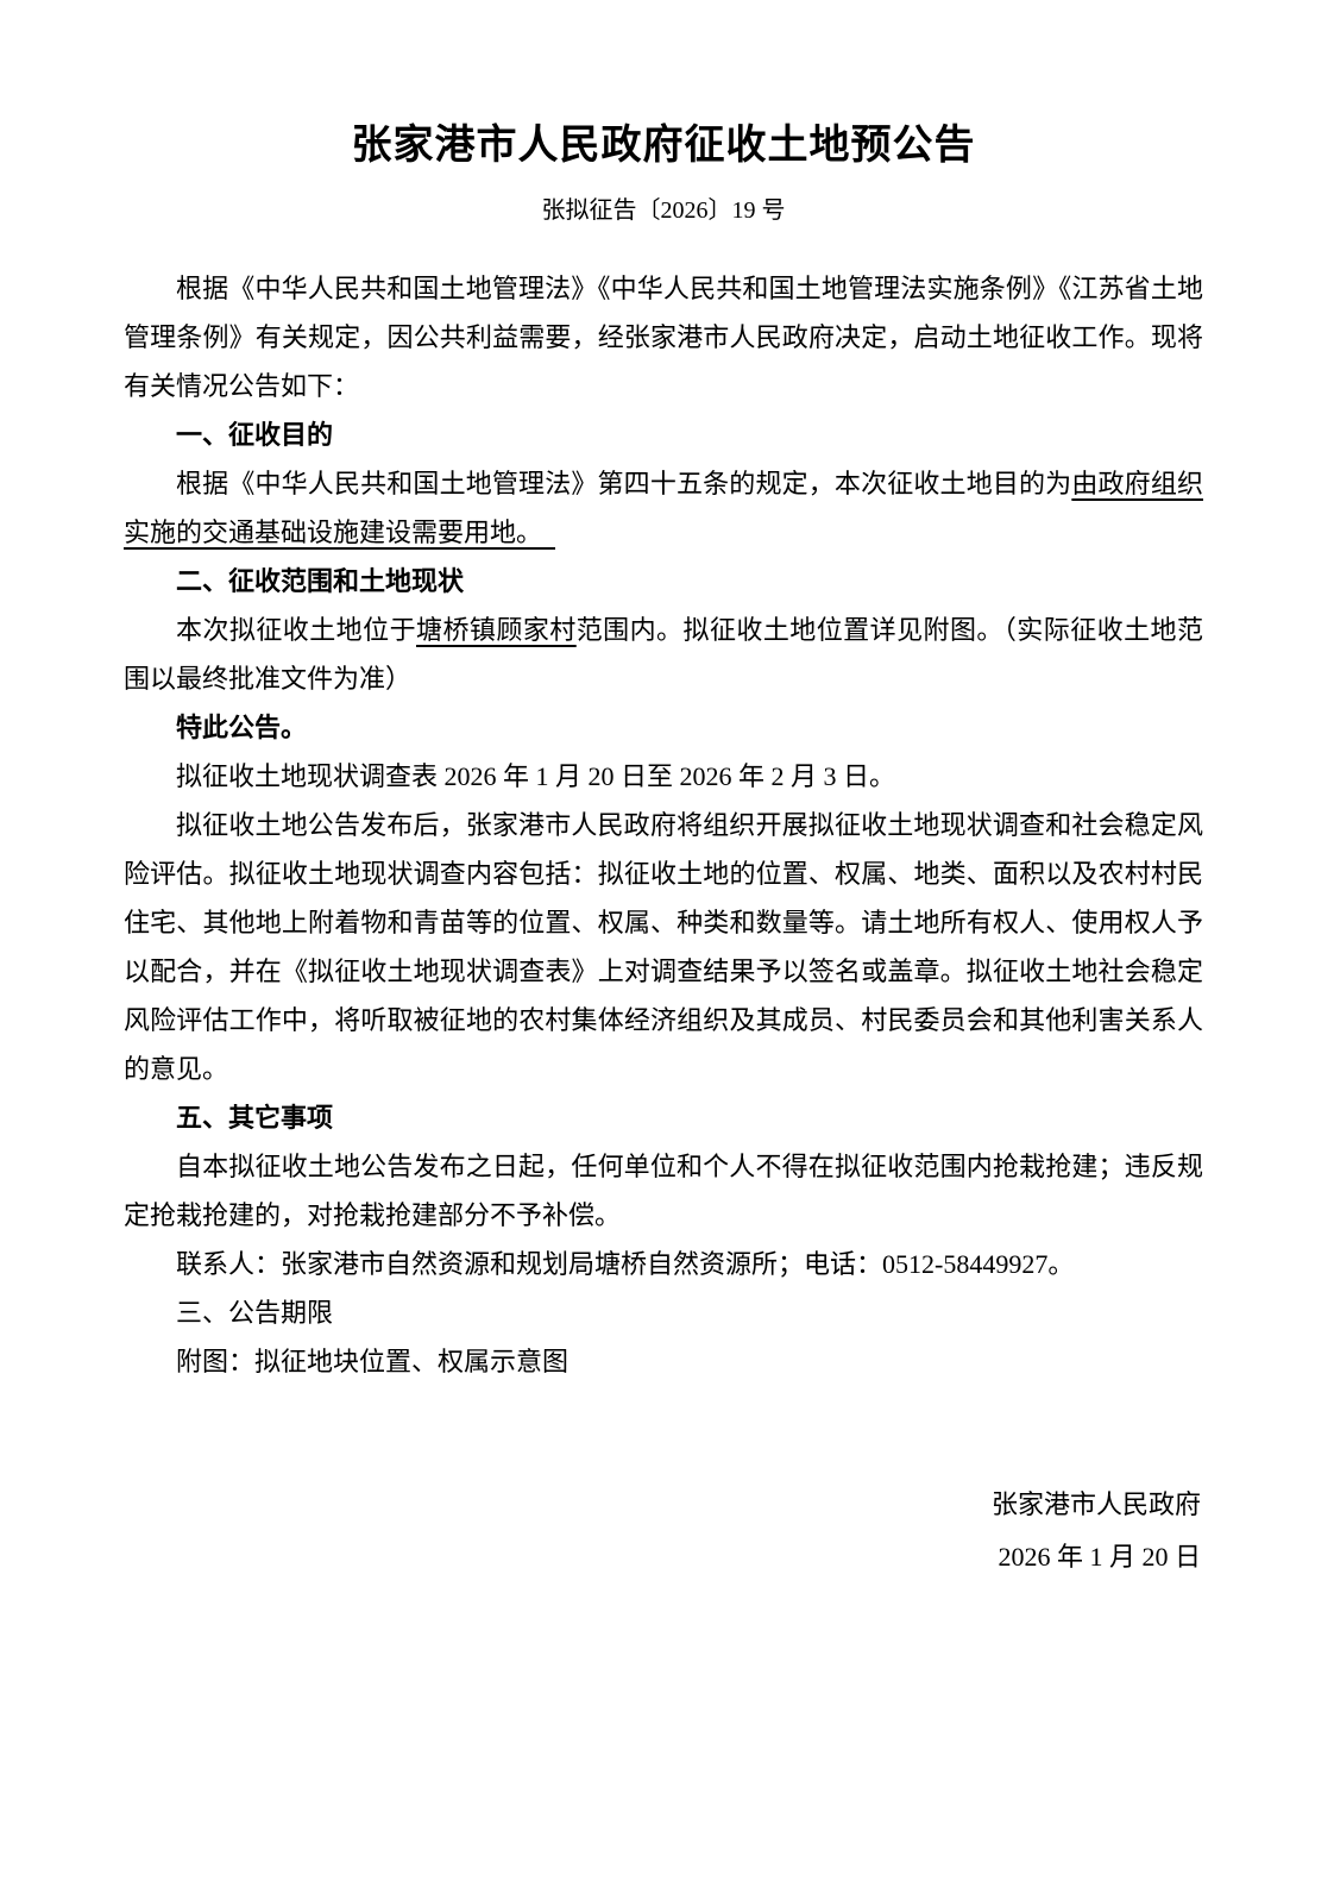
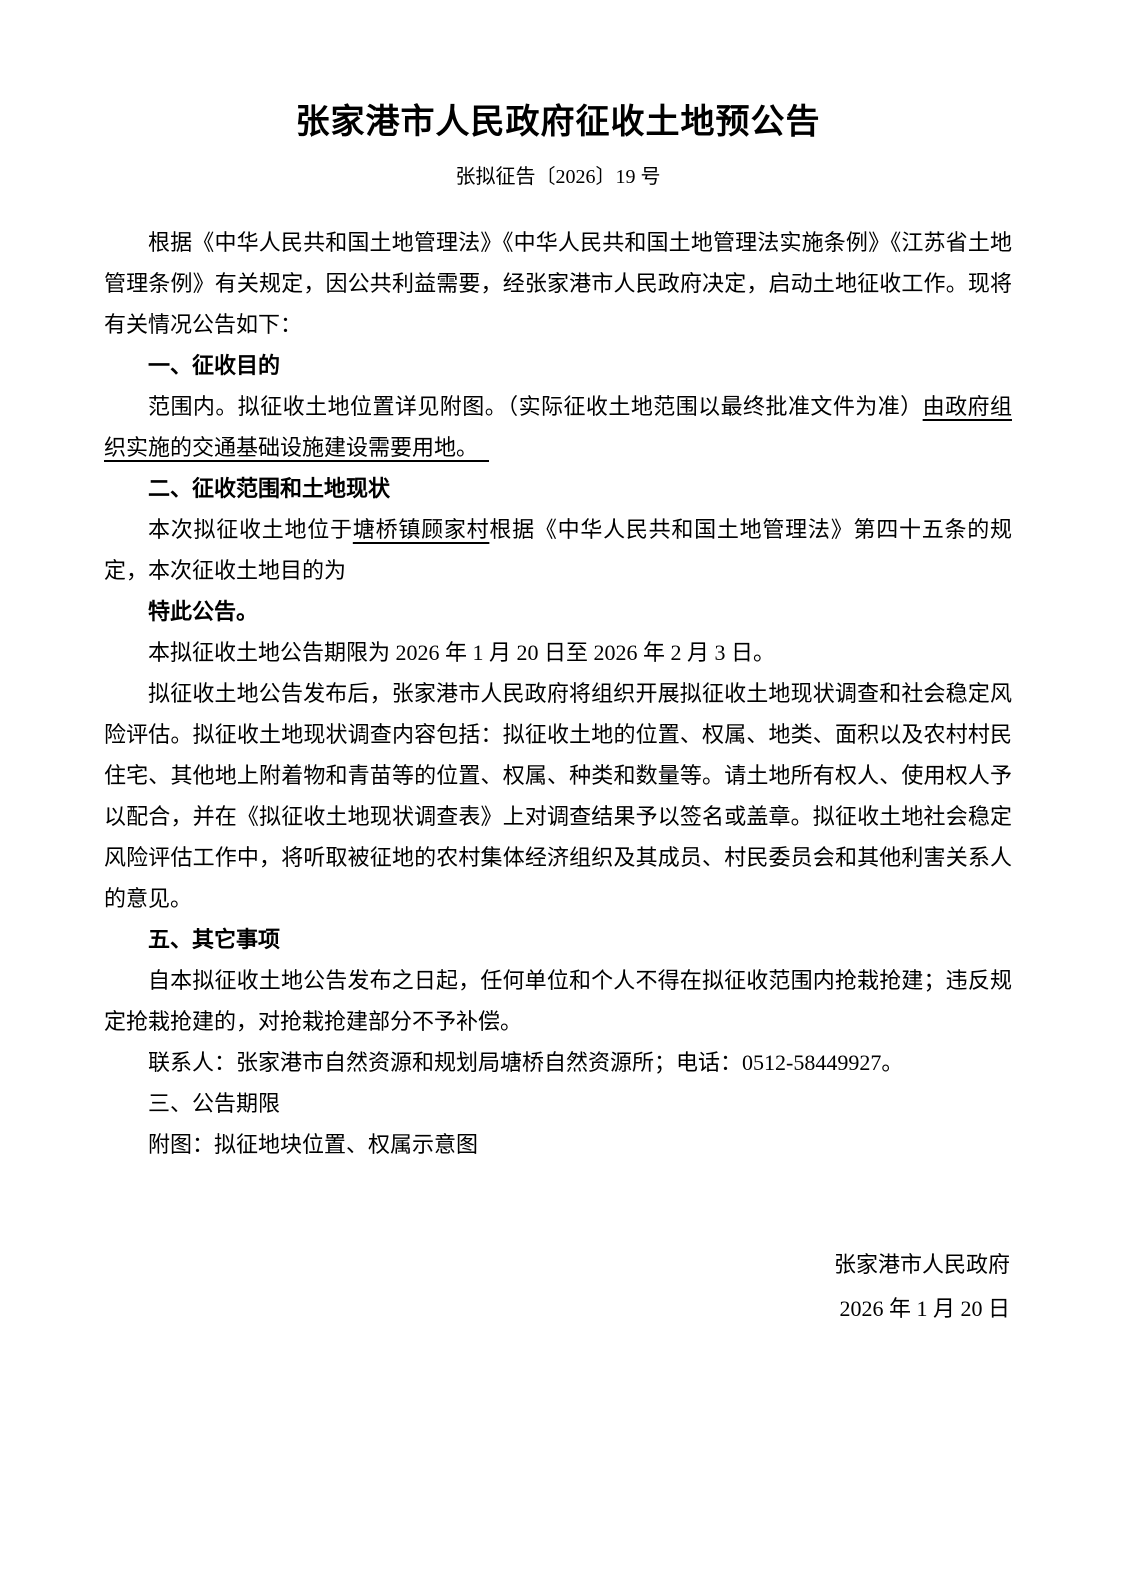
  张家港市人民政府征收土地预公告
  张拟征告〔2026〕19 号
  根据《中华人民共和国土地管理法》《中华人民共和国土地管理法实施条例》《江苏省土地管理条例》有关规定，因公共利益需要，经张家港市人民政府决定，启动土地征收工作。现将有关情况公告如下：
  一、征收目的
- 根据《中华人民共和国土地管理法》第四十五条的规定，本次征收土地目的为由政府组织实施的交通基础设施建设需要用地。
+ 范围内。拟征收土地位置详见附图。（实际征收土地范围以最终批准文件为准）由政府组织实施的交通基础设施建设需要用地。
  二、征收范围和土地现状
- 本次拟征收土地位于塘桥镇顾家村范围内。拟征收土地位置详见附图。（实际征收土地范围以最终批准文件为准）
+ 本次拟征收土地位于塘桥镇顾家村根据《中华人民共和国土地管理法》第四十五条的规定，本次征收土地目的为
  特此公告。
- 拟征收土地现状调查表 2026 年 1 月 20 日至 2026 年 2 月 3 日。
+ 本拟征收土地公告期限为 2026 年 1 月 20 日至 2026 年 2 月 3 日。
  拟征收土地公告发布后，张家港市人民政府将组织开展拟征收土地现状调查和社会稳定风险评估。拟征收土地现状调查内容包括：拟征收土地的位置、权属、地类、面积以及农村村民住宅、其他地上附着物和青苗等的位置、权属、种类和数量等。请土地所有权人、使用权人予以配合，并在《拟征收土地现状调查表》上对调查结果予以签名或盖章。拟征收土地社会稳定风险评估工作中，将听取被征地的农村集体经济组织及其成员、村民委员会和其他利害关系人的意见。
  五、其它事项
  自本拟征收土地公告发布之日起，任何单位和个人不得在拟征收范围内抢栽抢建；违反规定抢栽抢建的，对抢栽抢建部分不予补偿。
  联系人：张家港市自然资源和规划局塘桥自然资源所；电话：0512-58449927。
  三、公告期限
  附图：拟征地块位置、权属示意图
  张家港市人民政府
  2026 年 1 月 20 日
